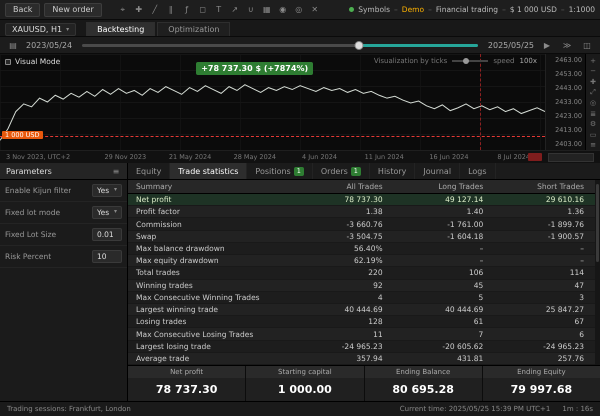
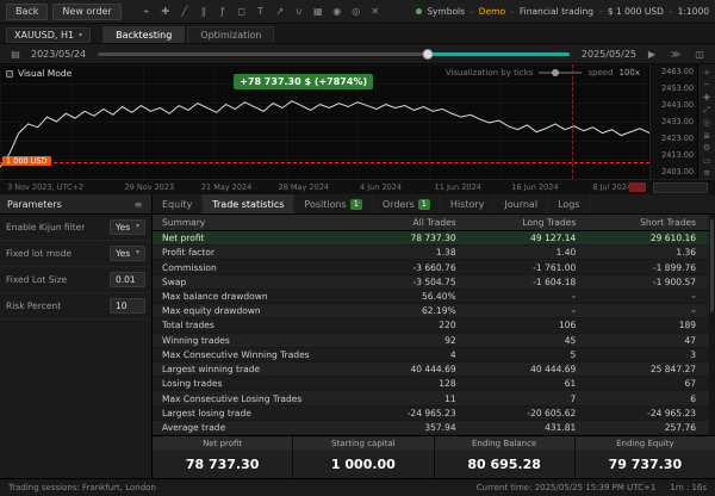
  Back
  New order
  ⌖
  ✚
  ╱
  ∥
  ƒ
  ◻
  T
  ↗
  ∪
  ▦
  ◉
  ◎
  ✕
  Symbols
  Demo
  Financial trading
  $ 1 000 USD
  1:1000
  XAUUSD, H1
  Backtesting
  Optimization
  ▤
  2023/05/24
  2025/05/25
  ▶
  ≫
  ◫
  1 000 USD
  +78 737.30 $ (+7874%)
  Visual Mode
  Visualization by ticks
  speed
  100x
  2463.00
  2453.00
  2443.00
  2433.00
  2423.00
  2413.00
  2403.00
  +
  −
  ✚
  ⤢
  ◎
  ≣
  ▭
  ≡
  3 Nov 2023, UTC+2
  29 Nov 2023
  21 May 2024
  28 May 2024
  4 Jun 2024
  11 Jun 2024
  16 Jun 2024
  8 Jul 202
  Parameters
  ≡
  Enable Kijun filter
  Yes
  Fixed lot mode
  Yes
  Fixed Lot Size
  0.01
  Risk Percent
  10
  Equity
  Trade statistics
  Positions
  1
  Orders
  1
  History
  Journal
  Logs
  Summary
  All Trades
  Long Trades
  Short Trades
  Net profit
  78 737.30
  49 127.14
  29 610.16
  Profit factor
  1.38
  1.40
  1.36
  Commission
  -3 660.76
  -1 761.00
  -1 899.76
  Swap
  -3 504.75
  -1 604.18
  -1 900.57
  Max balance drawdown
  56.40%
  –
  –
  Max equity drawdown
  62.19%
  –
  –
  Total trades
  220
  106
- 114
+ 189
  Winning trades
  92
  45
  47
  Max Consecutive Winning Trades
  4
  5
  3
  Largest winning trade
  40 444.69
  40 444.69
  25 847.27
  Losing trades
  128
  61
  67
  Max Consecutive Losing Trades
  11
  7
  6
  Largest losing trade
  -24 965.23
  -20 605.62
  -24 965.23
  Average trade
  357.94
  431.81
  257.76
  Net profit
  78 737.30
  Starting capital
  1 000.00
  Ending Balance
  80 695.28
  Ending Equity
- 79 997.68
+ 79 737.30
  Trading sessions: Frankfurt, London
  Current time: 2025/05/25 15:39 PM UTC+1
  1m : 16s
